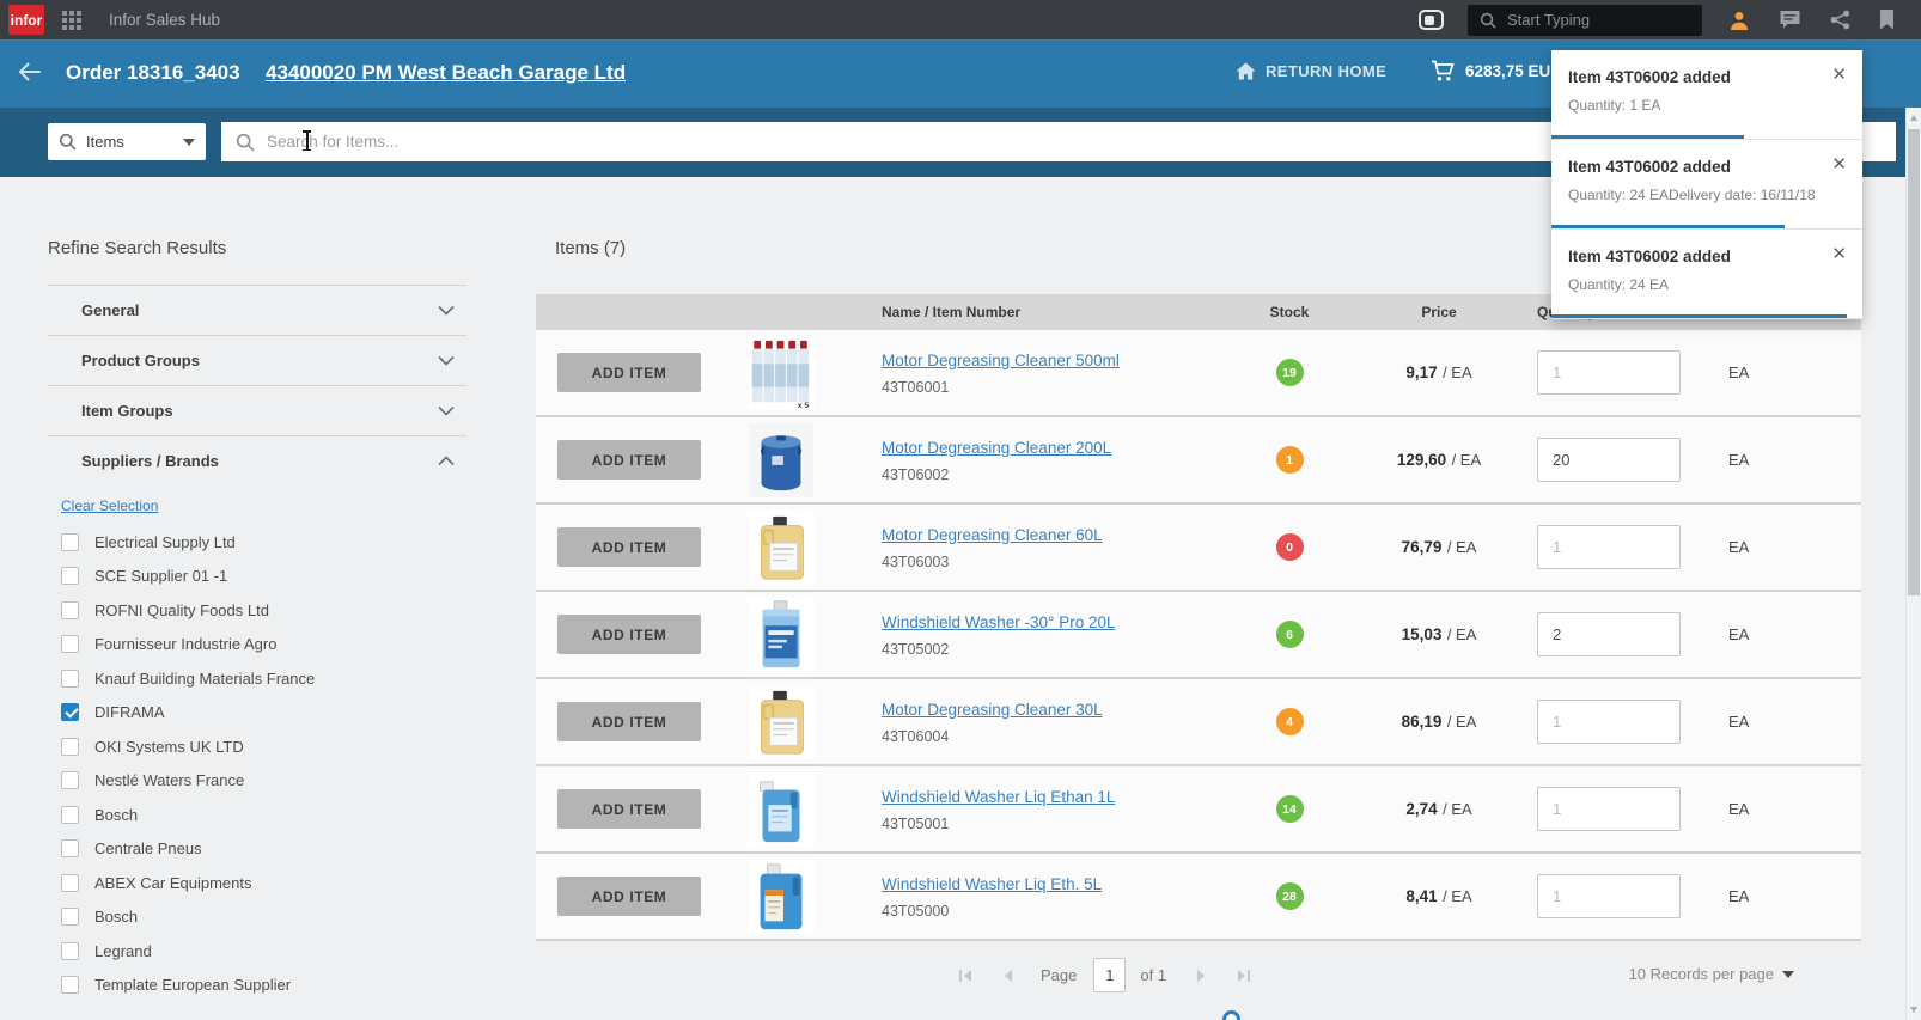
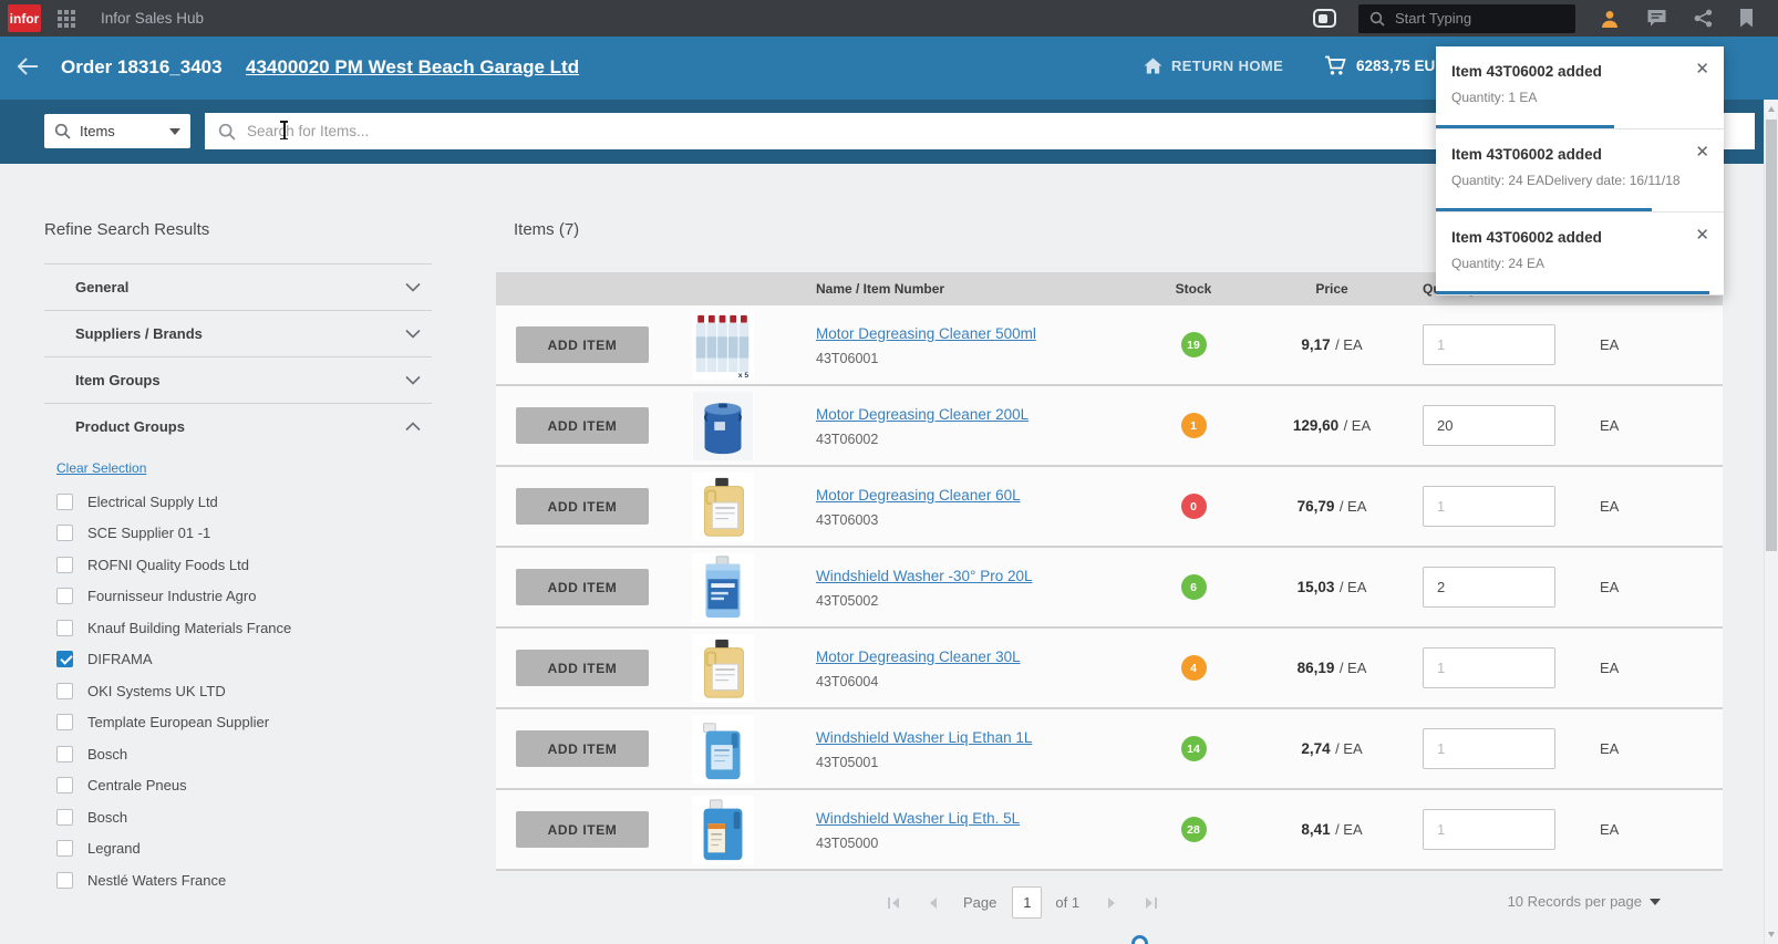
  infor
  Infor Sales Hub
  Start Typing
  Order 18316_3403
  43400020 PM West Beach Garage Ltd
  RETURN HOME
  6283,75 EU
  Items
  Searh for Items...
  Refine Search Results
  General
- Product Groups
+ Suppliers / Brands
  Item Groups
- Suppliers / Brands
+ Product Groups
  Clear Selection
  Electrical Supply Ltd
  SCE Supplier 01 -1
  ROFNI Quality Foods Ltd
  Fournisseur Industrie Agro
  Knauf Building Materials France
  DIFRAMA
  OKI Systems UK LTD
- Nestlé Waters France
+ Template European Supplier
  Bosch
  Centrale Pneus
- ABEX Car Equipments
  Bosch
  Legrand
- Template European Supplier
+ Nestlé Waters France
  Items (7)
  Name / Item Number
  Stock
  Price
  ADD ITEM
  Motor Degreasing Cleaner 500ml
  43T06001
  19
  9,17 / EA
  1
  EA
  ADD ITEM
  Motor Degreasing Cleaner 200L
  43T06002
  1
  129,60 / EA
  20
  EA
  ADD ITEM
  Motor Degreasing Cleaner 60L
  43T06003
  0
  76,79 / EA
  1
  EA
  ADD ITEM
  Windshield Washer -30° Pro 20L
  43T05002
  6
  15,03 / EA
  2
  EA
  ADD ITEM
  Motor Degreasing Cleaner 30L
  43T06004
  4
  86,19 / EA
  1
  EA
  ADD ITEM
  Windshield Washer Liq Ethan 1L
  43T05001
  14
  2,74 / EA
  1
  EA
  ADD ITEM
  Windshield Washer Liq Eth. 5L
  43T05000
  28
  8,41 / EA
  1
  EA
  Page
  1
  of 1
  10 Records per page
  Item 43T06002 added
  Quantity: 1 EA
  ✕
  Item 43T06002 added
  Quantity: 24 EADelivery date: 16/11/18
  ✕
  Item 43T06002 added
  Quantity: 24 EA
  ✕
